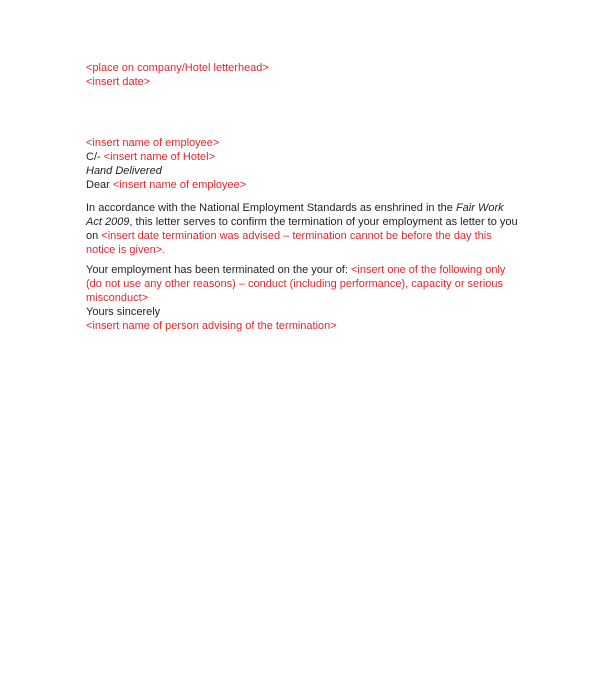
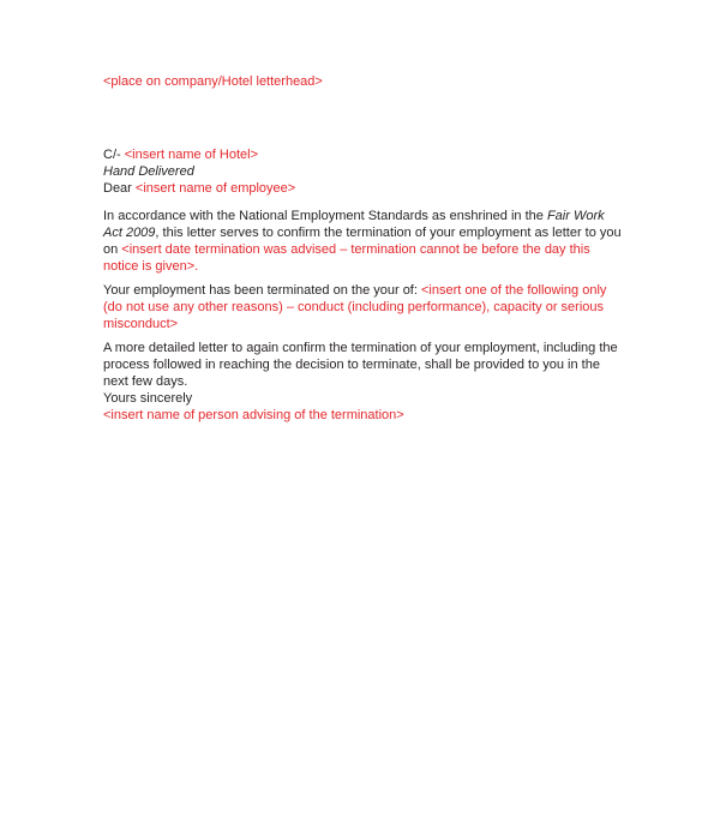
  <place on company/Hotel letterhead>
- <insert date>
- <insert name of employee>
  C/- <insert name of Hotel>
  Hand Delivered
  Dear <insert name of employee>
  In accordance with the National Employment Standards as enshrined in the Fair Work Act 2009, this letter serves to confirm the termination of your employment as letter to you on <insert date termination was advised – termination cannot be before the day this notice is given>.
  Your employment has been terminated on the your of: <insert one of the following only (do not use any other reasons) – conduct (including performance), capacity or serious misconduct>
+ A more detailed letter to again confirm the termination of your employment, including the process followed in reaching the decision to terminate, shall be provided to you in the next few days.
  Yours sincerely
  <insert name of person advising of the termination>
